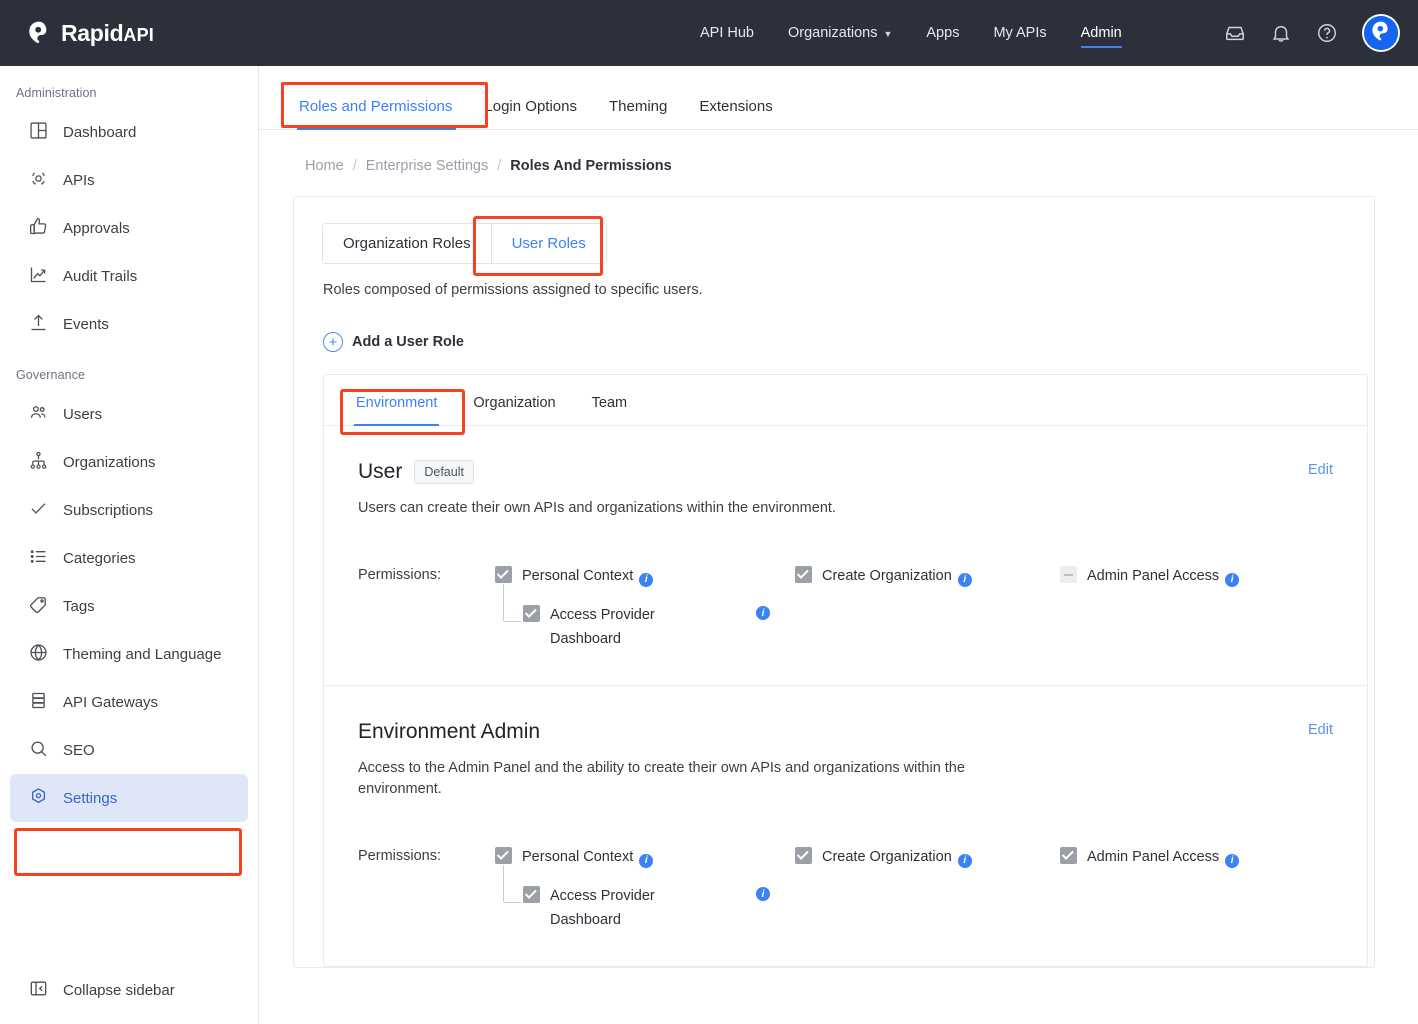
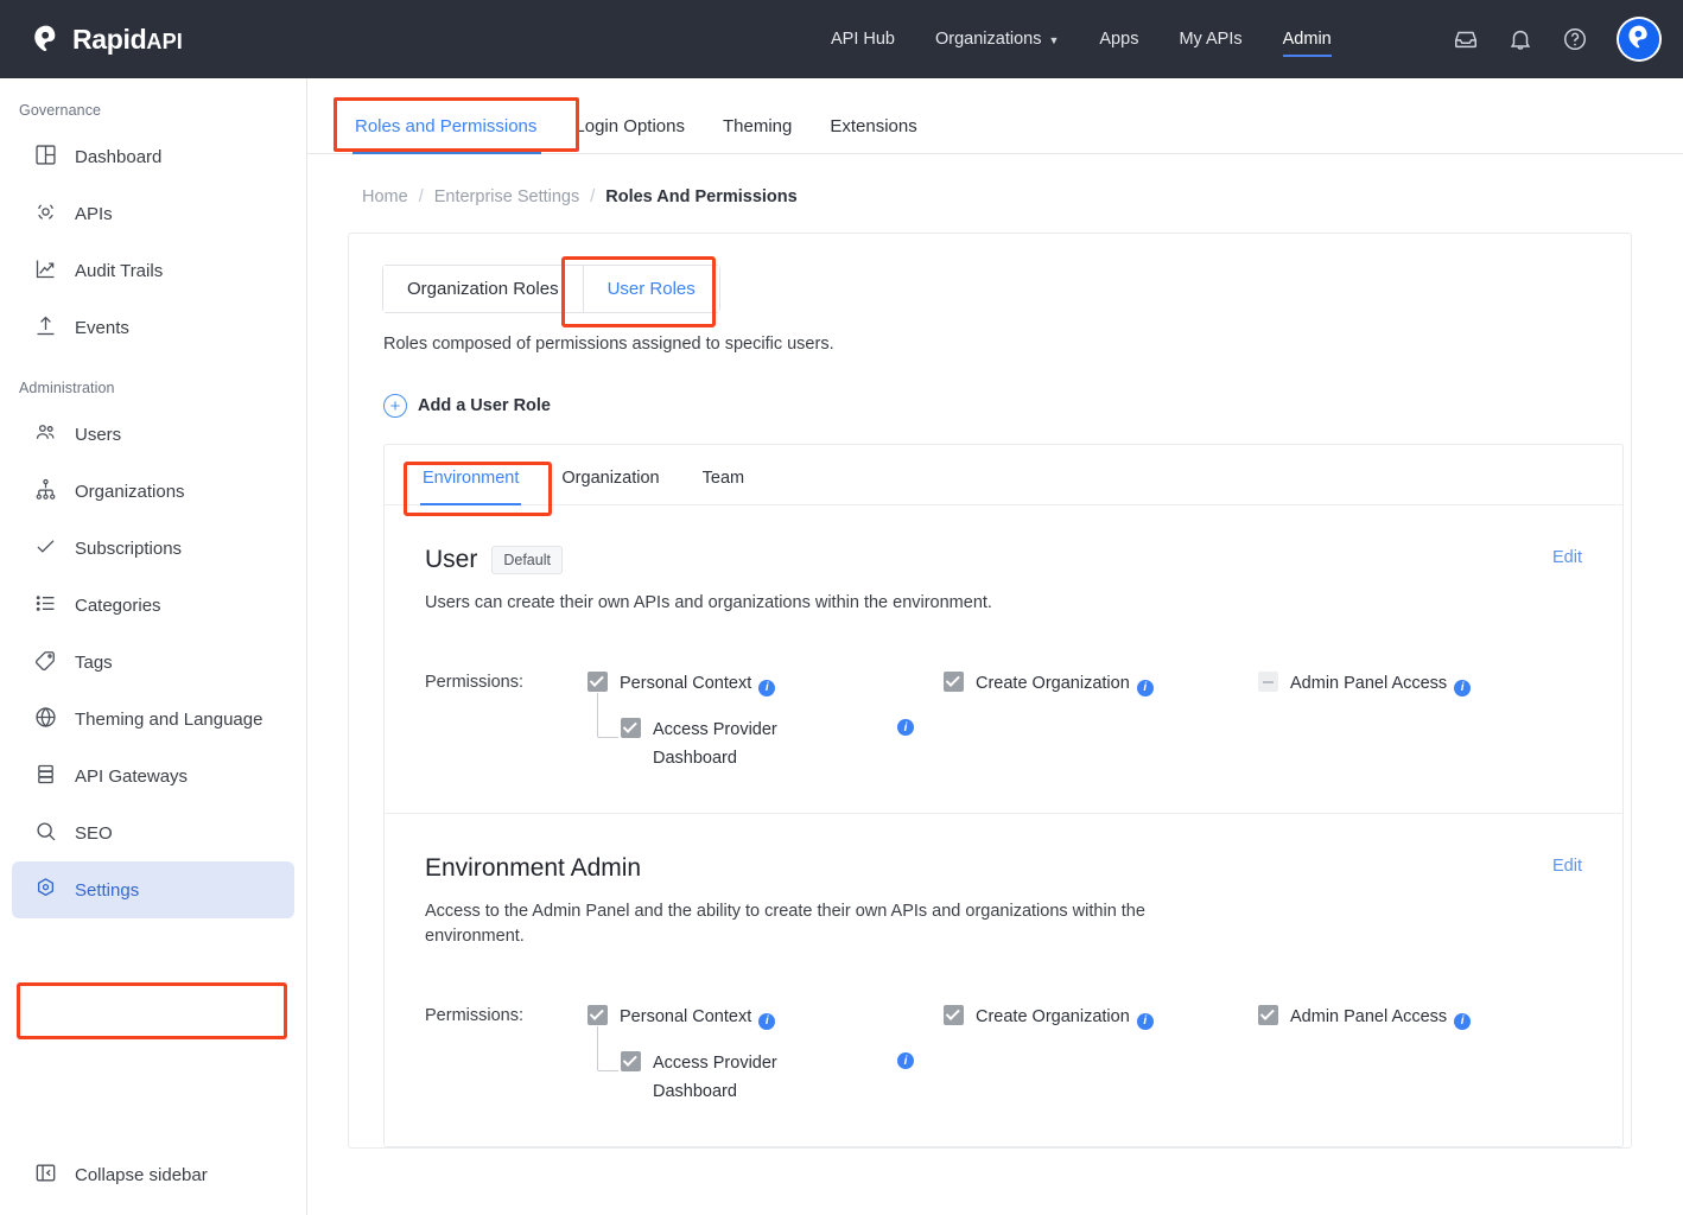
  RapidAPI
  API Hub
  Organizations
  ▼
  Apps
  My APIs
  Admin
- Administration
+ Governance
  Dashboard
  APIs
- Approvals
  Audit Trails
  Events
- Governance
+ Administration
  Users
  Organizations
  Subscriptions
  Categories
  Tags
  Theming and Language
  API Gateways
  SEO
  Settings
  Collapse sidebar
  Roles and Permissions
  Login Options
  Theming
  Extensions
  Home
  /
  Enterprise Settings
  /
  Roles And Permissions
  Organization Roles
  User Roles
  Roles composed of permissions assigned to specific users.
  +
  Add a User Role
  Environment
  Organization
  Team
  User
  Default
  Users can create their own APIs and organizations within the environment.
  Edit
  Permissions:
  Personal Context i
  Access Provider Dashboard
  i
  Create Organization i
  Admin Panel Access i
  Environment Admin
  Access to the Admin Panel and the ability to create their own APIs and organizations within the environment.
  Edit
  Permissions:
  Personal Context i
  Access Provider Dashboard
  i
  Create Organization i
  Admin Panel Access i
